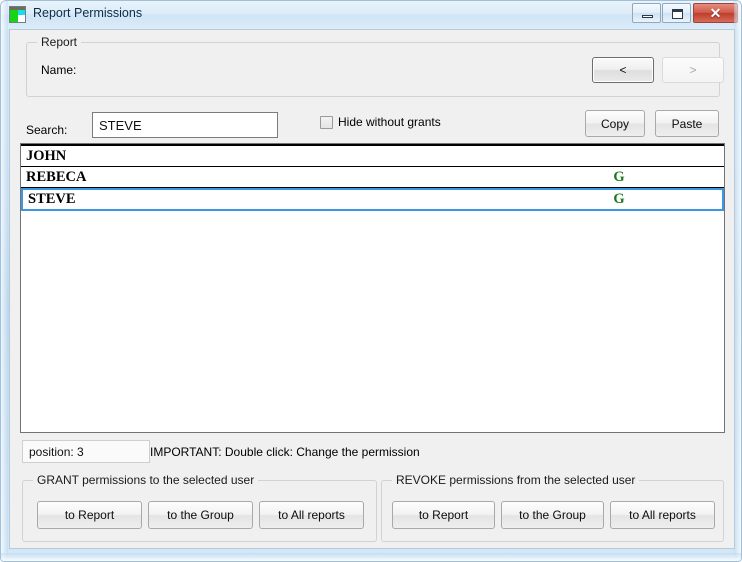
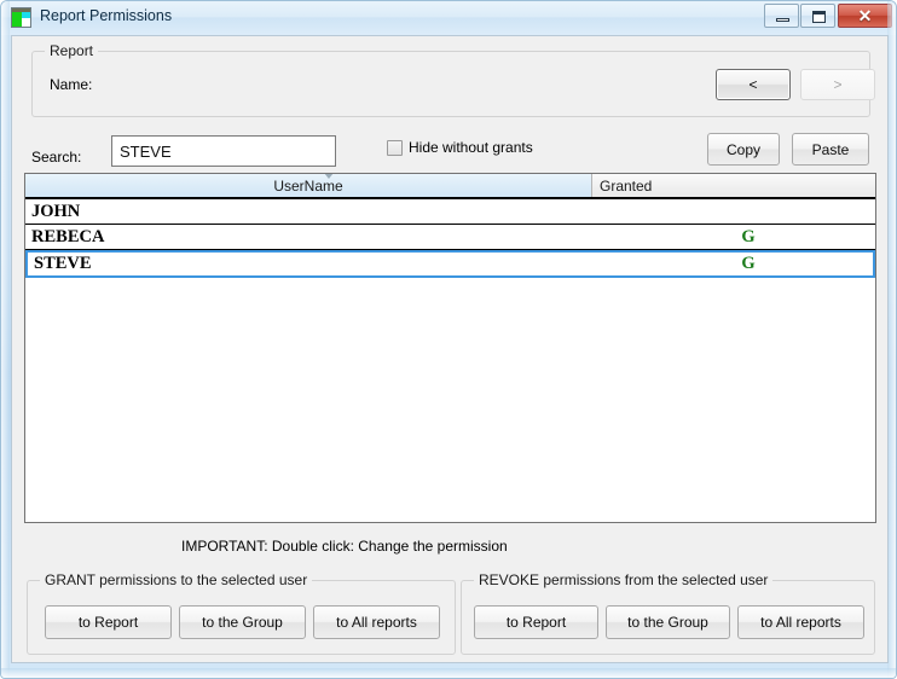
  Report Permissions
  ✕
  Report
  Name:
  <
  >
  Search:
  STEVE
  Hide without grants
  Copy
  Paste
+ UserName
+ Granted
  JOHN
  REBECA
  G
  STEVE
  G
- position: 3
  IMPORTANT: Double click: Change the permission
  GRANT permissions to the selected user
  to Report
  to the Group
  to All reports
  REVOKE permissions from the selected user
  to Report
  to the Group
  to All reports
